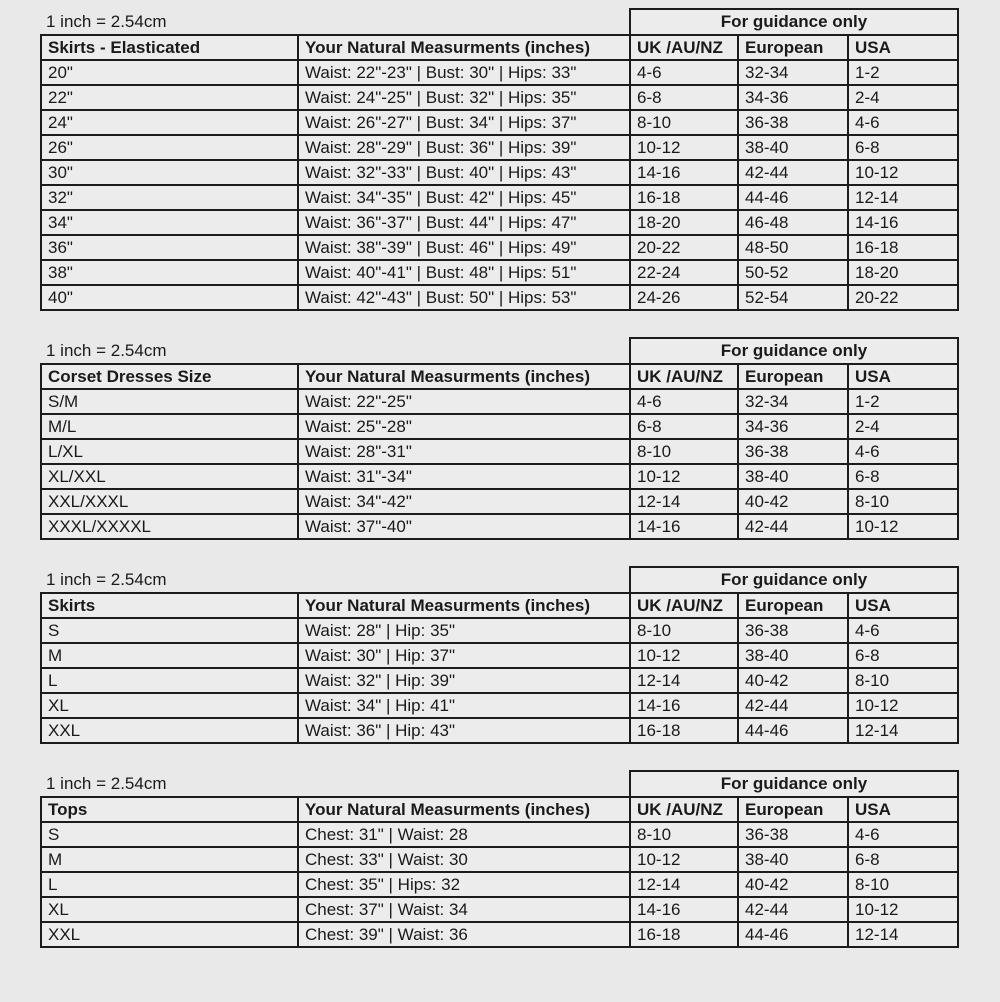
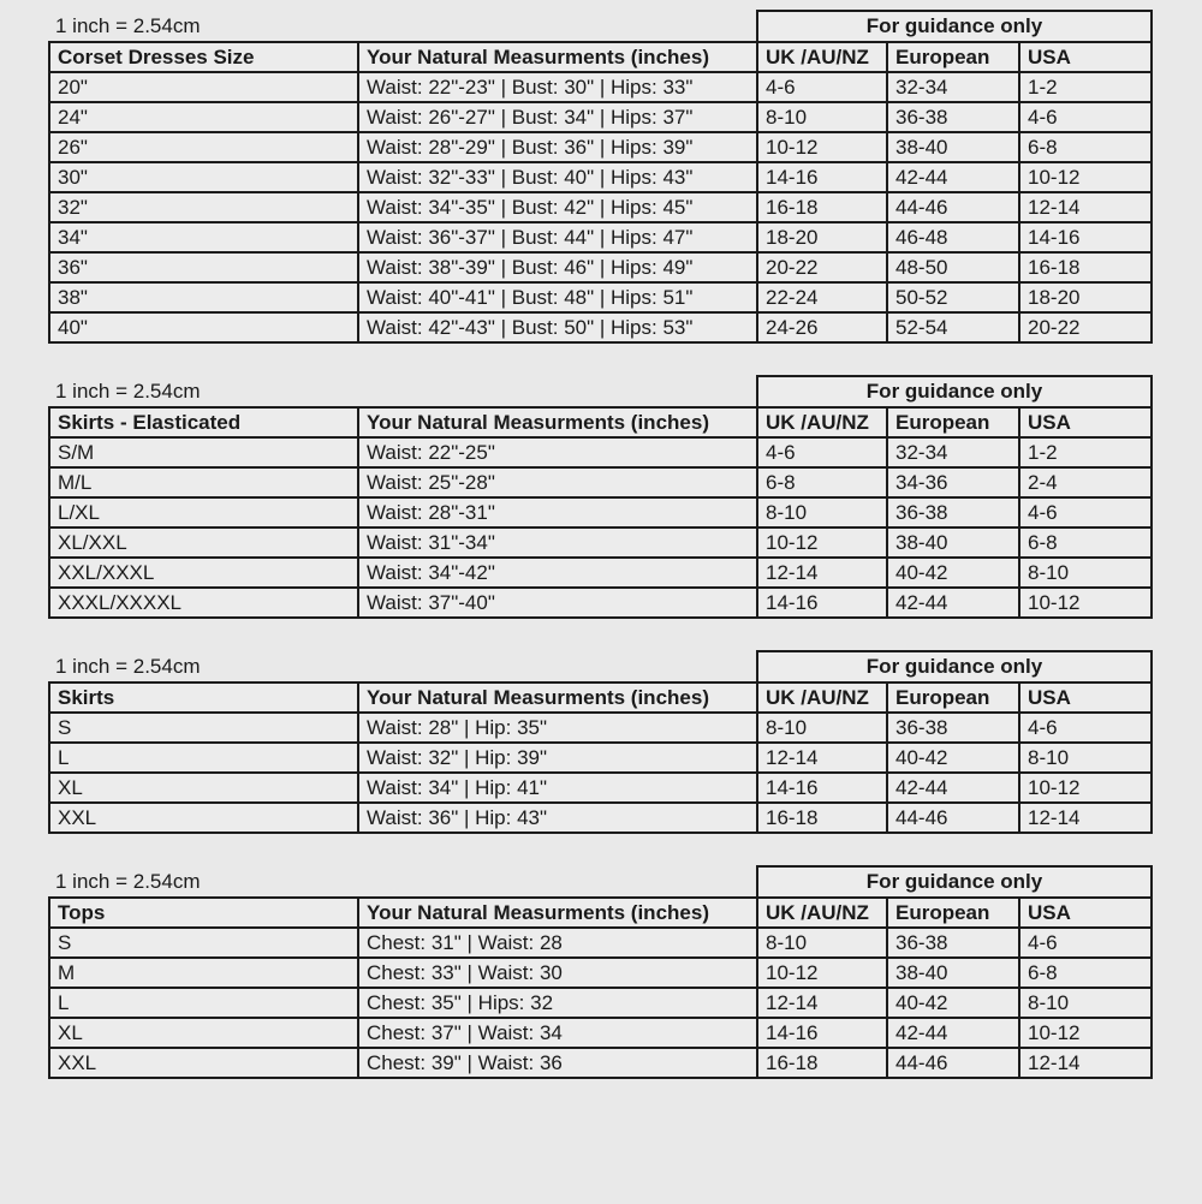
  1 inch = 2.54cm	For guidance only
- Skirts - Elasticated	Your Natural Measurments (inches)	UK /AU/NZ	European	USA
+ Corset Dresses Size	Your Natural Measurments (inches)	UK /AU/NZ	European	USA
  20"	Waist: 22"-23" | Bust: 30" | Hips: 33"	4-6	32-34	1-2
- 22"	Waist: 24"-25" | Bust: 32" | Hips: 35"	6-8	34-36	2-4
  24"	Waist: 26"-27" | Bust: 34" | Hips: 37"	8-10	36-38	4-6
  26"	Waist: 28"-29" | Bust: 36" | Hips: 39"	10-12	38-40	6-8
  30"	Waist: 32"-33" | Bust: 40" | Hips: 43"	14-16	42-44	10-12
  32"	Waist: 34"-35" | Bust: 42" | Hips: 45"	16-18	44-46	12-14
  34"	Waist: 36"-37" | Bust: 44" | Hips: 47"	18-20	46-48	14-16
  36"	Waist: 38"-39" | Bust: 46" | Hips: 49"	20-22	48-50	16-18
  38"	Waist: 40"-41" | Bust: 48" | Hips: 51"	22-24	50-52	18-20
  40"	Waist: 42"-43" | Bust: 50" | Hips: 53"	24-26	52-54	20-22
  1 inch = 2.54cm	For guidance only
- Corset Dresses Size	Your Natural Measurments (inches)	UK /AU/NZ	European	USA
+ Skirts - Elasticated	Your Natural Measurments (inches)	UK /AU/NZ	European	USA
  S/M	Waist: 22"-25"	4-6	32-34	1-2
  M/L	Waist: 25"-28"	6-8	34-36	2-4
  L/XL	Waist: 28"-31"	8-10	36-38	4-6
  XL/XXL	Waist: 31"-34"	10-12	38-40	6-8
  XXL/XXXL	Waist: 34"-42"	12-14	40-42	8-10
  XXXL/XXXXL	Waist: 37"-40"	14-16	42-44	10-12
  1 inch = 2.54cm	For guidance only
  Skirts	Your Natural Measurments (inches)	UK /AU/NZ	European	USA
  S	Waist: 28" | Hip: 35"	8-10	36-38	4-6
- M	Waist: 30" | Hip: 37"	10-12	38-40	6-8
  L	Waist: 32" | Hip: 39"	12-14	40-42	8-10
  XL	Waist: 34" | Hip: 41"	14-16	42-44	10-12
  XXL	Waist: 36" | Hip: 43"	16-18	44-46	12-14
  1 inch = 2.54cm	For guidance only
  Tops	Your Natural Measurments (inches)	UK /AU/NZ	European	USA
  S	Chest: 31" | Waist: 28	8-10	36-38	4-6
  M	Chest: 33" | Waist: 30	10-12	38-40	6-8
  L	Chest: 35" | Hips: 32	12-14	40-42	8-10
  XL	Chest: 37" | Waist: 34	14-16	42-44	10-12
  XXL	Chest: 39" | Waist: 36	16-18	44-46	12-14
